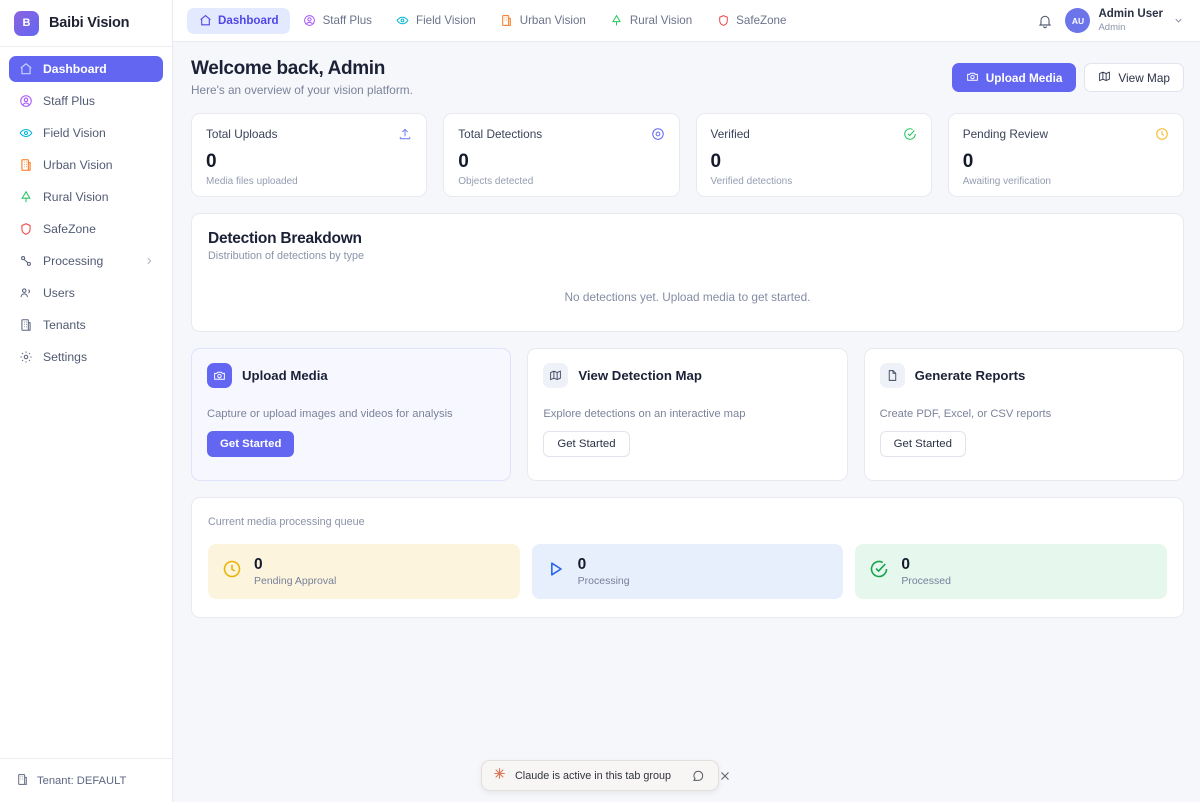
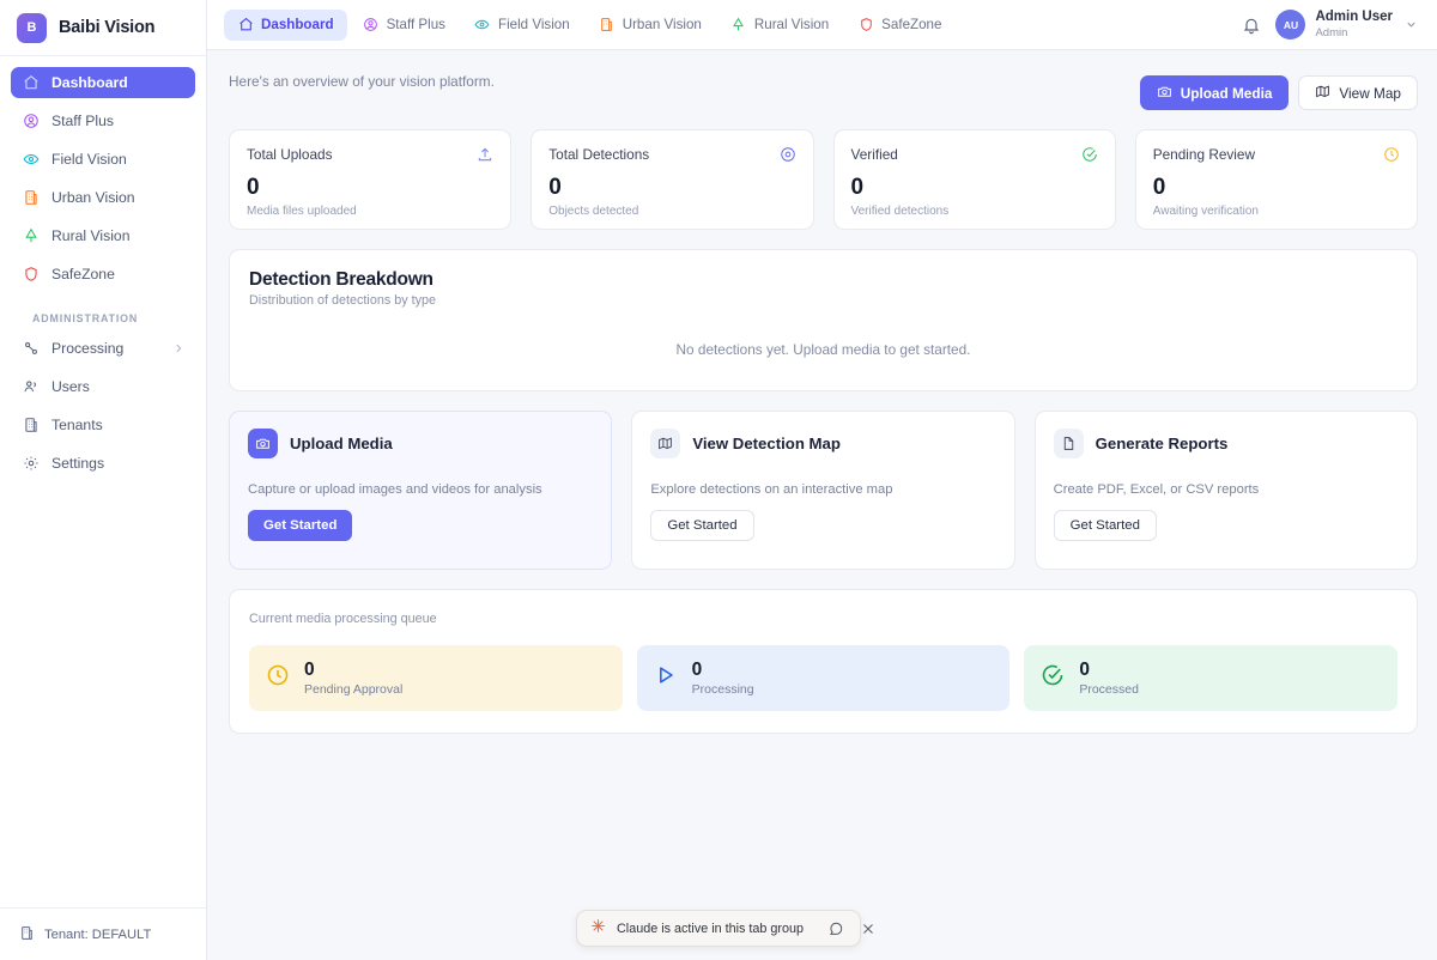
  B
  Baibi Vision
  Dashboard
  Staff Plus
  Field Vision
  Urban Vision
  Rural Vision
  SafeZone
+ ADMINISTRATION
  Processing
  Users
  Tenants
  Settings
  Tenant: DEFAULT
  Dashboard
  Staff Plus
  Field Vision
  Urban Vision
  Rural Vision
  SafeZone
  AU
  Admin User
  Admin
- Welcome back, Admin
  Here's an overview of your vision platform.
  Upload Media
  View Map
  Total Uploads
  0
  Media files uploaded
  Total Detections
  0
  Objects detected
  Verified
  0
  Verified detections
  Pending Review
  0
  Awaiting verification
  Detection Breakdown
  Distribution of detections by type
  No detections yet. Upload media to get started.
  Upload Media
  Capture or upload images and videos for analysis
  Get Started
  View Detection Map
  Explore detections on an interactive map
  Get Started
  Generate Reports
  Create PDF, Excel, or CSV reports
  Get Started
  Current media processing queue
  0
  Pending Approval
  0
  Processing
  0
  Processed
  Claude is active in this tab group
